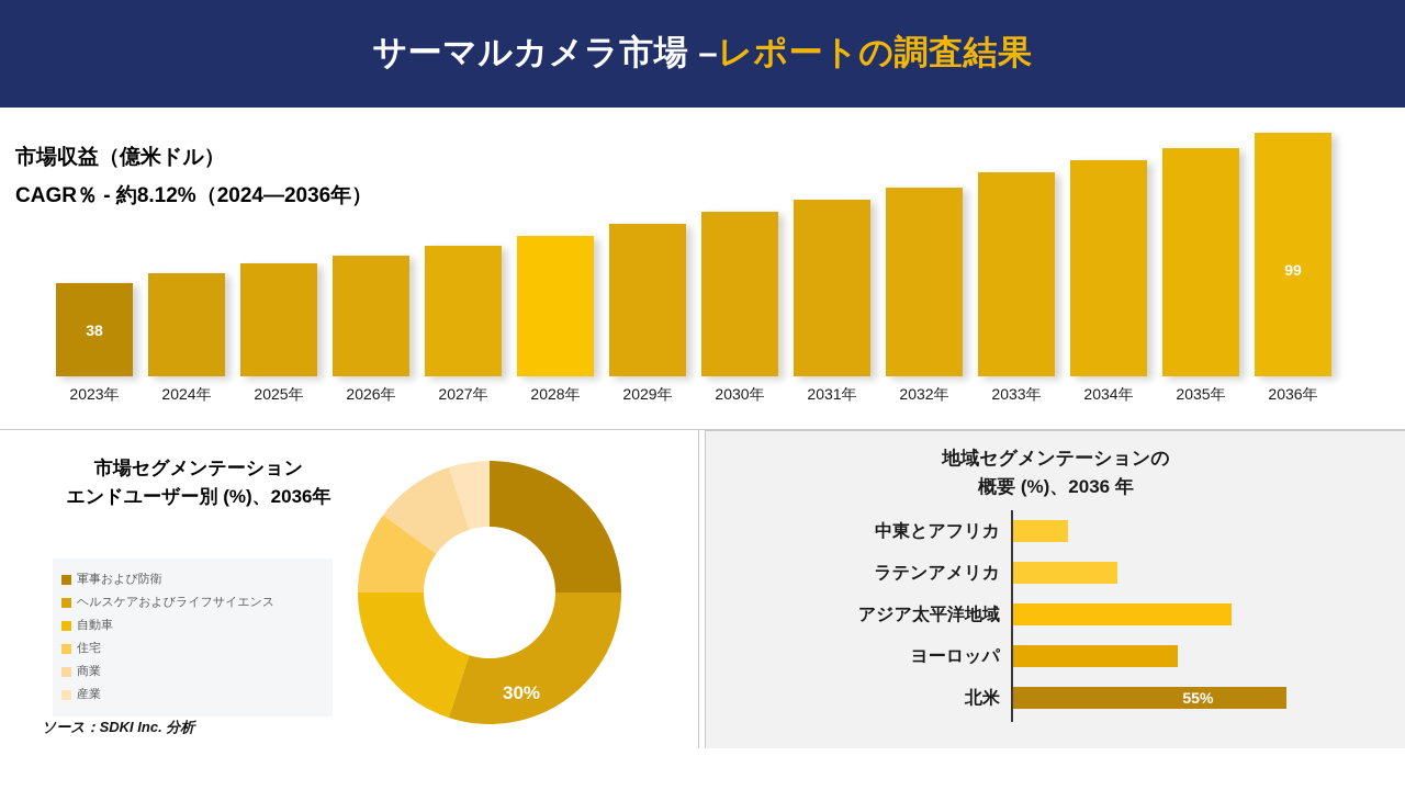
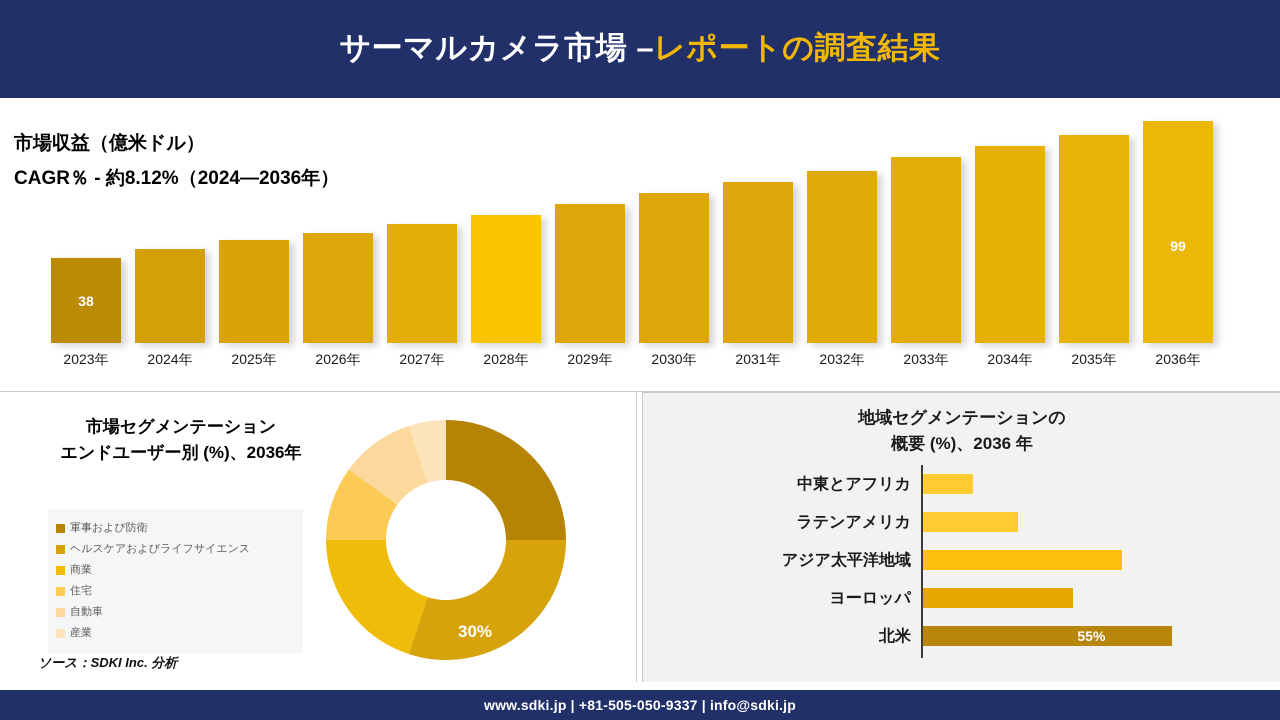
  サーマルカメラ市場 –レポートの調査結果
  市場収益（億米ドル）
  CAGR％ - 約8.12%（2024―2036年）
  38
  99
  2023年
  2024年
  2025年
  2026年
  2027年
  2028年
  2029年
  2030年
  2031年
  2032年
  2033年
  2034年
  2035年
  2036年
  市場セグメンテーション
  エンドユーザー別 (%)、2036年
  軍事および防衛
  ヘルスケアおよびライフサイエンス
- 自動車
+ 商業
  住宅
- 商業
+ 自動車
  産業
  ソース：SDKI Inc. 分析
  30%
  地域セグメンテーションの
  概要 (%)、2036 年
  中東とアフリカ
  ラテンアメリカ
  アジア太平洋地域
  ヨーロッパ
  北米
  55%
+ www.sdki.jp | +81-505-050-9337 | info@sdki.jp
